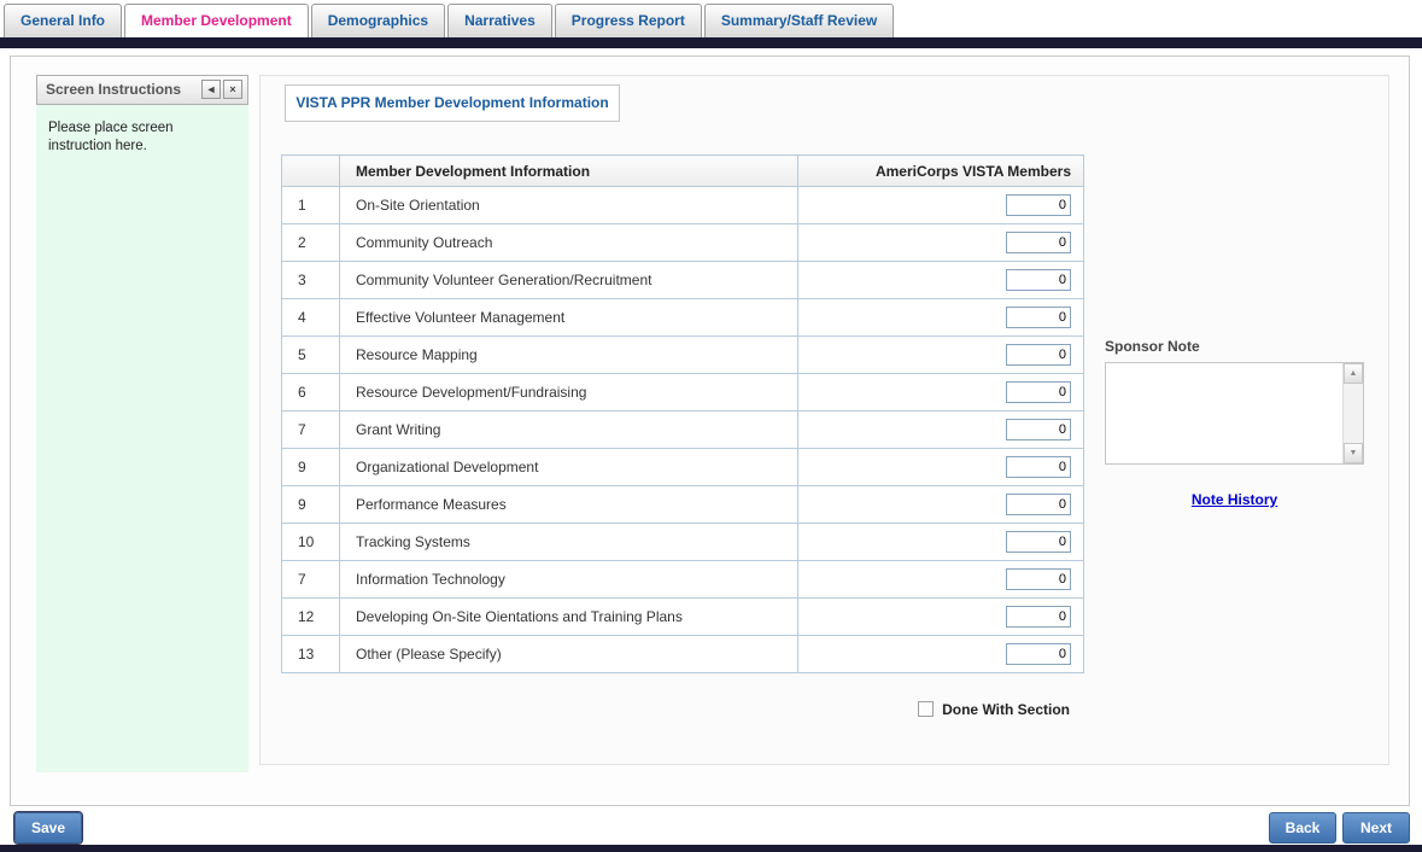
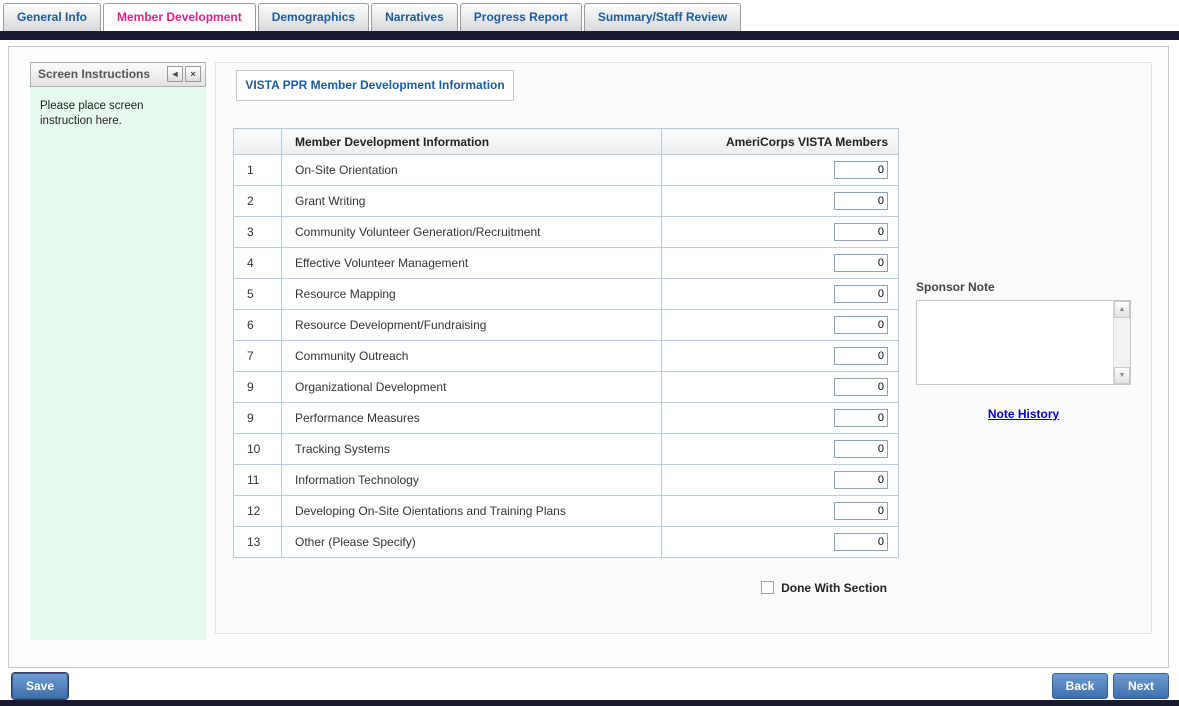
  General Info Member Development Demographics Narratives Progress Report Summary/Staff Review
  ×
  ◄
  Screen Instructions
  Please place screen instruction here.
  VISTA PPR Member Development Information
  	Member Development Information	AmeriCorps VISTA Members
  1	On-Site Orientation	0
- 2	Community Outreach	0
+ 2	Grant Writing	0
  3	Community Volunteer Generation/Recruitment	0
  4	Effective Volunteer Management	0
  5	Resource Mapping	0
  6	Resource Development/Fundraising	0
- 7	Grant Writing	0
+ 7	Community Outreach	0
  9	Organizational Development	0
  9	Performance Measures	0
  10	Tracking Systems	0
- 7	Information Technology	0
+ 11	Information Technology	0
  12	Developing On-Site Oientations and Training Plans	0
  13	Other (Please Specify)	0
  Done With Section
  Sponsor Note
  Note History
  Save
  Back
  Next
